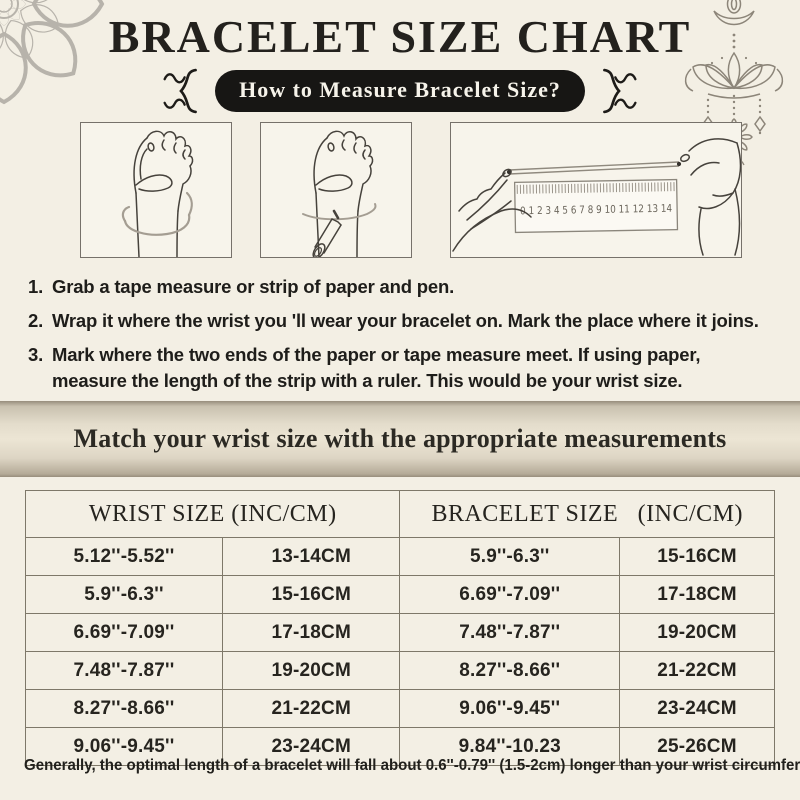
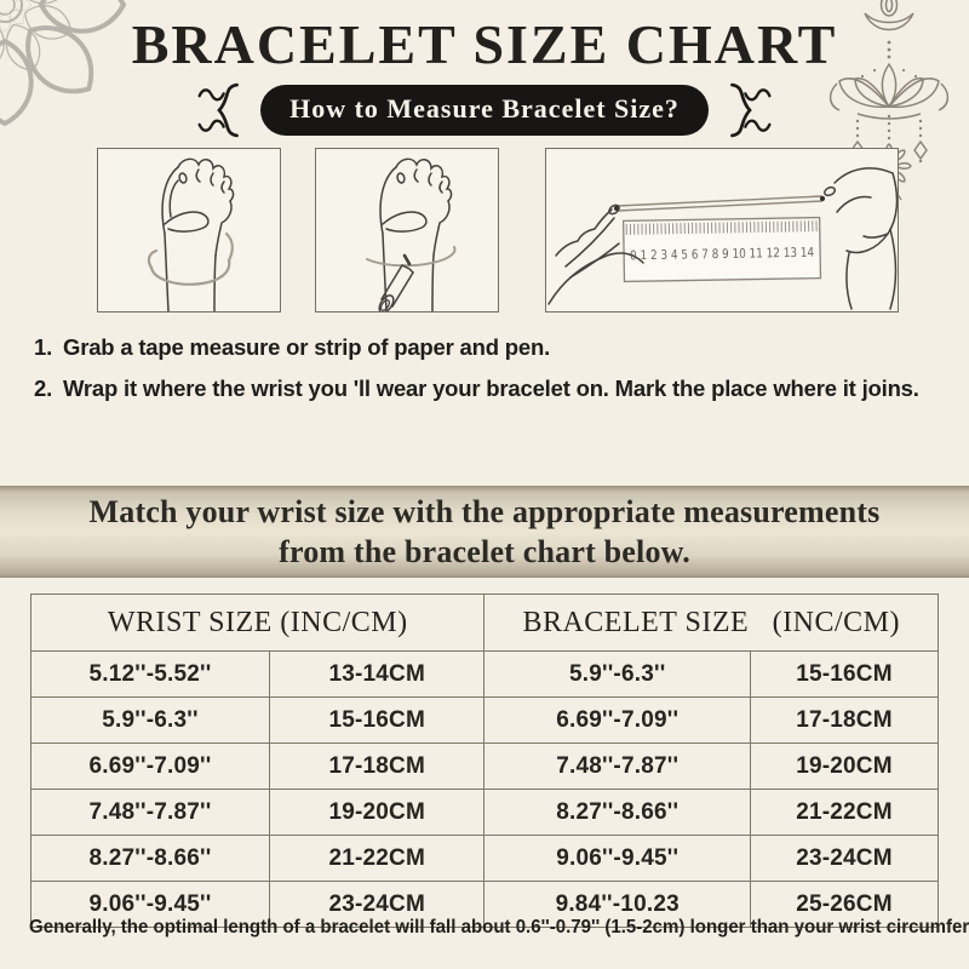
  BRACELET SIZE CHART
  How to Measure Bracelet Size?
  0 1 2 3 4 5 6 7 8 9 10 11 12 13 14
  1.
  Grab a tape measure or strip of paper and pen.
  2.
  Wrap it where the wrist you 'll wear your bracelet on. Mark the place where it joins.
- 3.
- Mark where the two ends of the paper or tape measure meet. If using paper, measure the length of the strip with a ruler. This would be your wrist size.
  Match your wrist size with the appropriate measurements
+ from the bracelet chart below.
  WRIST SIZE (INC/CM)	BRACELET SIZE (INC/CM)
  5.12''-5.52''	13-14CM	5.9''-6.3''	15-16CM
  5.9''-6.3''	15-16CM	6.69''-7.09''	17-18CM
  6.69''-7.09''	17-18CM	7.48''-7.87''	19-20CM
  7.48''-7.87''	19-20CM	8.27''-8.66''	21-22CM
  8.27''-8.66''	21-22CM	9.06''-9.45''	23-24CM
  9.06''-9.45''	23-24CM	9.84''-10.23	25-26CM
  Generally, the optimal length of a bracelet will fall about 0.6''-0.79'' (1.5-2cm) longer than your wrist circumfer
